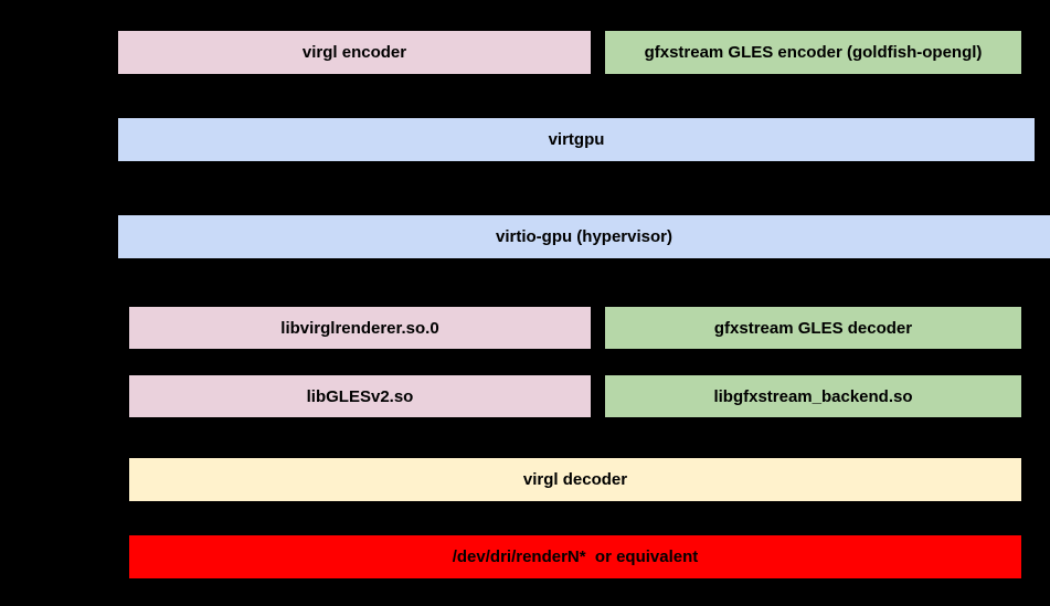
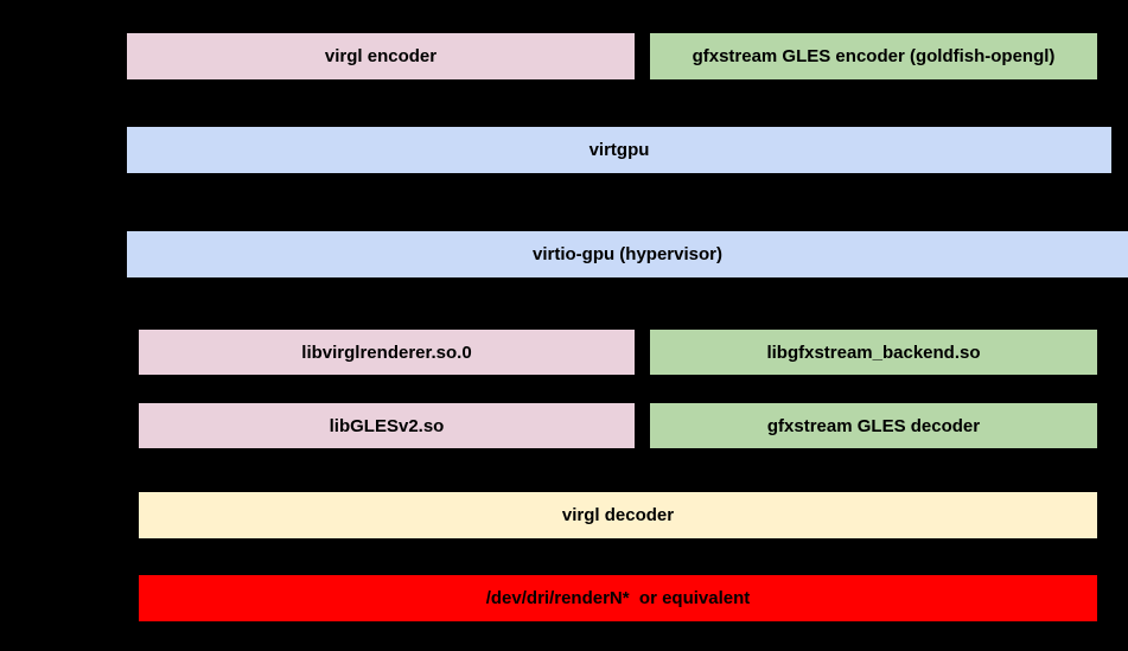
  virgl encoder
  gfxstream GLES encoder (goldfish-opengl)
  virtgpu
  virtio-gpu (hypervisor)
  libvirglrenderer.so.0
- gfxstream GLES decoder
+ libgfxstream_backend.so
  libGLESv2.so
- libgfxstream_backend.so
+ gfxstream GLES decoder
  virgl decoder
  /dev/dri/renderN* or equivalent
